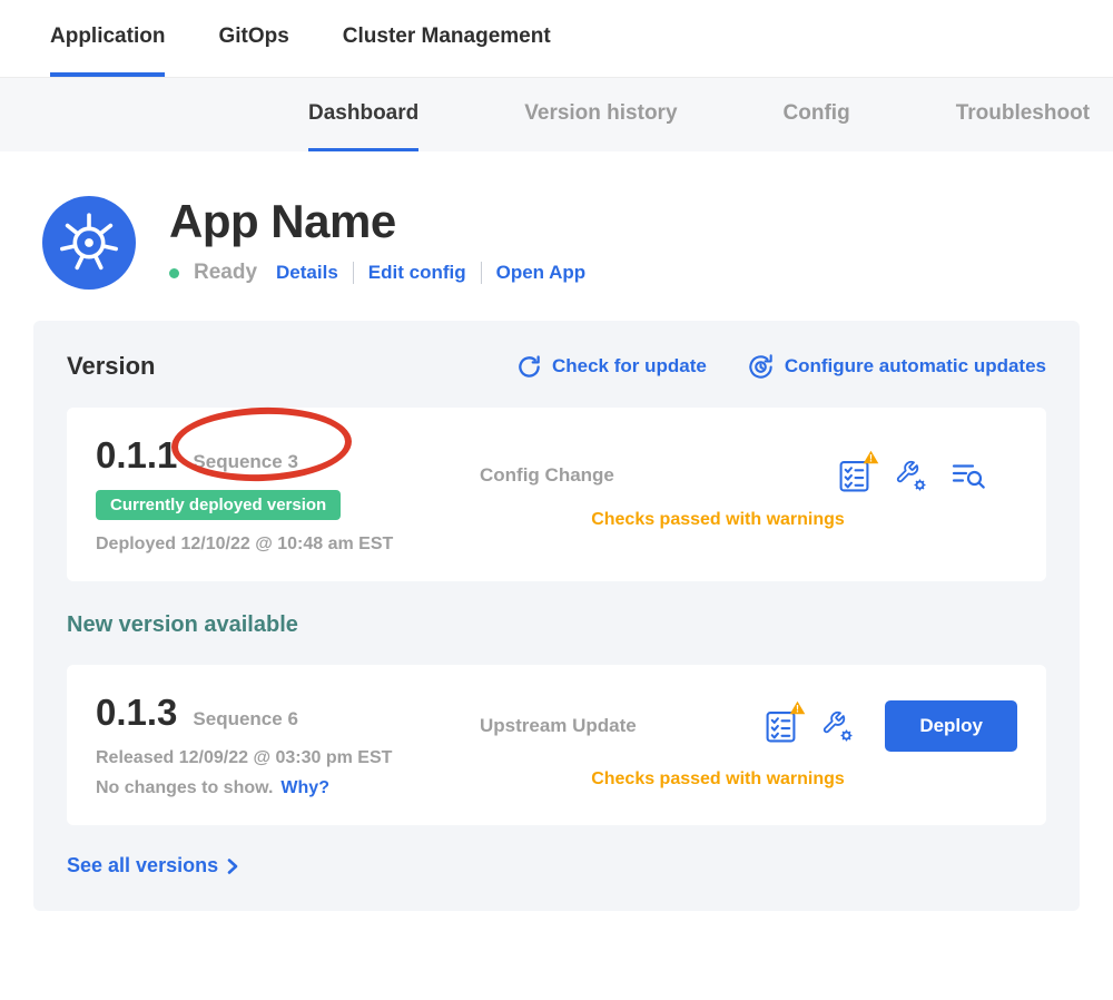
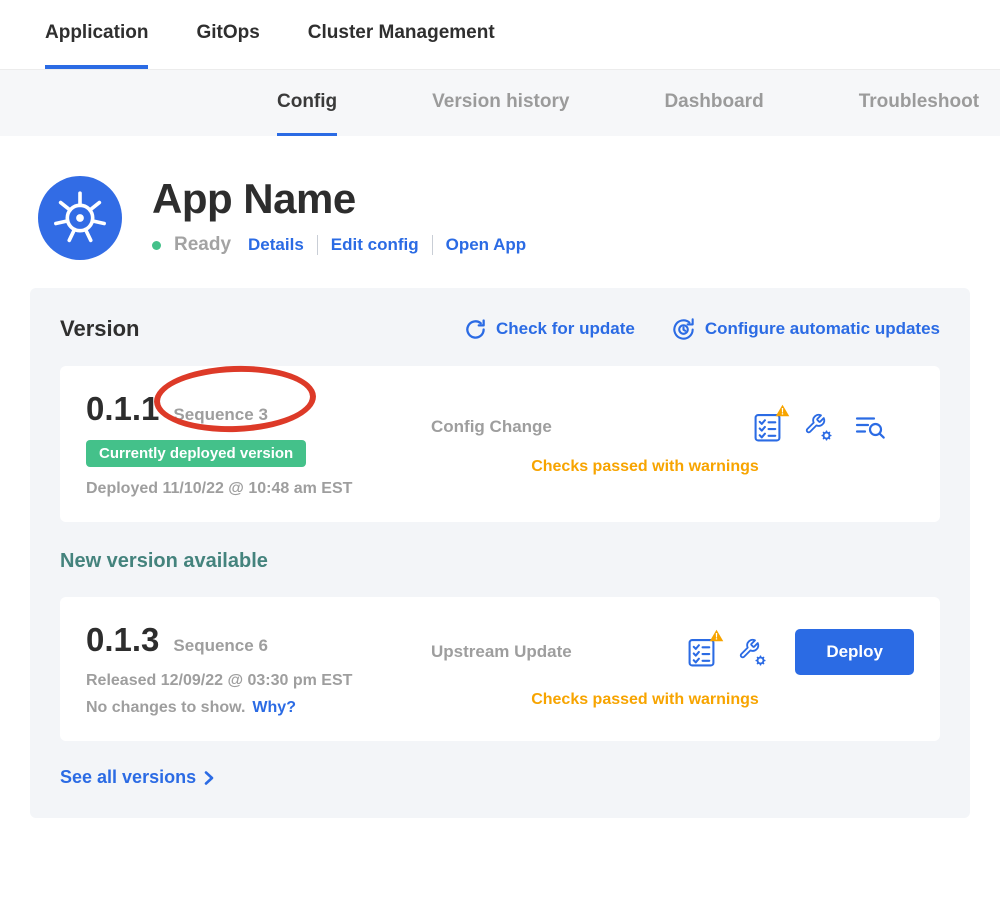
  Application
  GitOps
  Cluster Management
- Dashboard
+ Config
  Version history
- Config
+ Dashboard
  Troubleshoot
  App Name
  Ready
  Details
  Edit config
  Open App
  Version
  Check for update
  Configure automatic updates
  0.1.1
  Sequence 3
  Currently deployed version
- Deployed 12/10/22 @ 10:48 am EST
+ Deployed 11/10/22 @ 10:48 am EST
  Config Change
  !
  Checks passed with warnings
  New version available
  0.1.3
  Sequence 6
  Released 12/09/22 @ 03:30 pm EST
  No changes to show.
  Why?
  Upstream Update
  !
  Deploy
  Checks passed with warnings
  See all versions
